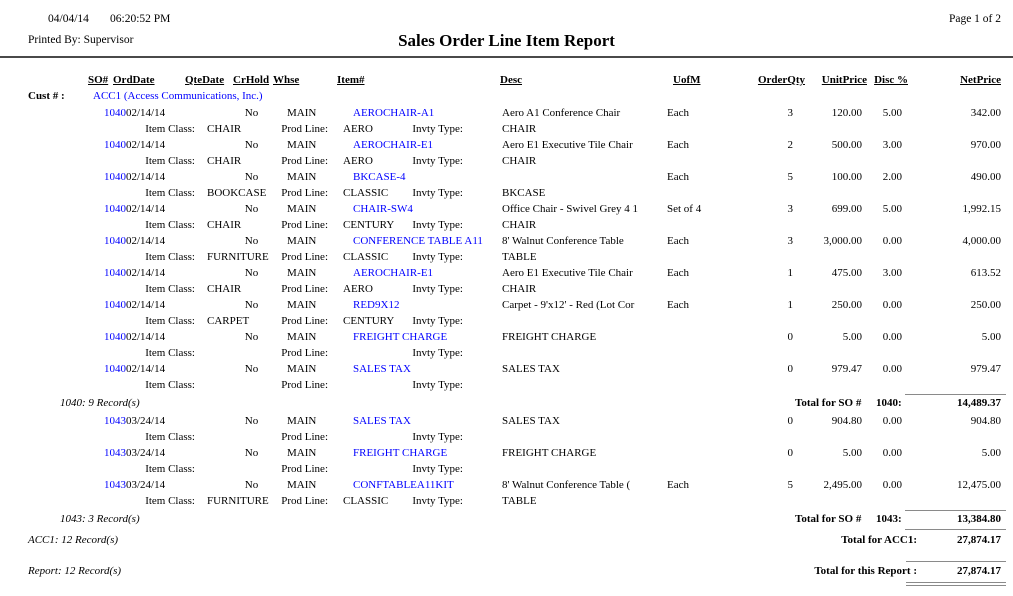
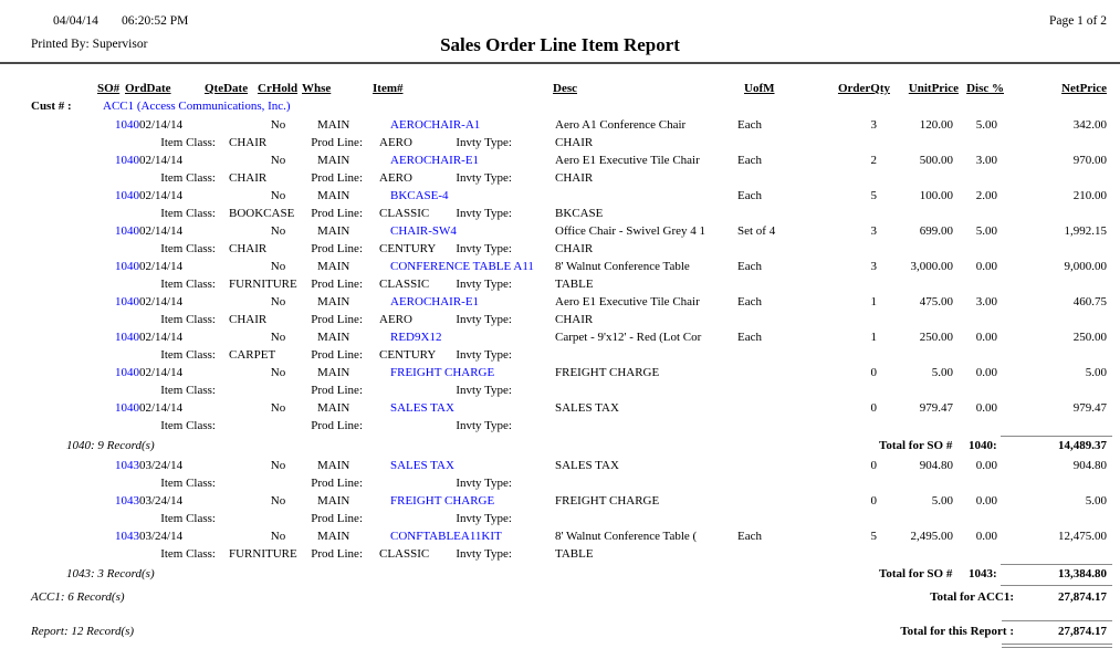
  04/04/14
  06:20:52 PM
  Page 1 of 2
  Printed By: Supervisor
  Sales Order Line Item Report
  SO#
  OrdDate
  QteDate
  CrHold
  Whse
  Item#
  Desc
  UofM
  OrderQty
  UnitPrice
  Disc %
  NetPrice
  Cust # :
  ACC1 (Access Communications, Inc.)
  1040
  02/14/14
  No
  MAIN
  AEROCHAIR-A1
  Aero A1 Conference Chair
  Each
  3
  120.00
  5.00
  342.00
  Item Class:
  CHAIR
  Prod Line:
  AERO
  Invty Type:
  CHAIR
  1040
  02/14/14
  No
  MAIN
  AEROCHAIR-E1
  Aero E1 Executive Tile Chair
  Each
  2
  500.00
  3.00
  970.00
  Item Class:
  CHAIR
  Prod Line:
  AERO
  Invty Type:
  CHAIR
  1040
  02/14/14
  No
  MAIN
  BKCASE-4
  Each
  5
  100.00
  2.00
- 490.00
+ 210.00
  Item Class:
  BOOKCASE
  Prod Line:
  CLASSIC
  Invty Type:
  BKCASE
  1040
  02/14/14
  No
  MAIN
  CHAIR-SW4
  Office Chair - Swivel Grey 4 1
  Set of 4
  3
  699.00
  5.00
  1,992.15
  Item Class:
  CHAIR
  Prod Line:
  CENTURY
  Invty Type:
  CHAIR
  1040
  02/14/14
  No
  MAIN
  CONFERENCE TABLE A11
  8' Walnut Conference Table
  Each
  3
  3,000.00
  0.00
- 4,000.00
+ 9,000.00
  Item Class:
  FURNITURE
  Prod Line:
  CLASSIC
  Invty Type:
  TABLE
  1040
  02/14/14
  No
  MAIN
  AEROCHAIR-E1
  Aero E1 Executive Tile Chair
  Each
  1
  475.00
  3.00
- 613.52
+ 460.75
  Item Class:
  CHAIR
  Prod Line:
  AERO
  Invty Type:
  CHAIR
  1040
  02/14/14
  No
  MAIN
  RED9X12
  Carpet - 9'x12' - Red (Lot Cor
  Each
  1
  250.00
  0.00
  250.00
  Item Class:
  CARPET
  Prod Line:
  CENTURY
  Invty Type:
  1040
  02/14/14
  No
  MAIN
  FREIGHT CHARGE
  FREIGHT CHARGE
  0
  5.00
  0.00
  5.00
  Item Class:
  Prod Line:
  Invty Type:
  1040
  02/14/14
  No
  MAIN
  SALES TAX
  SALES TAX
  0
  979.47
  0.00
  979.47
  Item Class:
  Prod Line:
  Invty Type:
  1040: 9 Record(s)
  Total for SO #
  1040:
  14,489.37
  1043
  03/24/14
  No
  MAIN
  SALES TAX
  SALES TAX
  0
  904.80
  0.00
  904.80
  Item Class:
  Prod Line:
  Invty Type:
  1043
  03/24/14
  No
  MAIN
  FREIGHT CHARGE
  FREIGHT CHARGE
  0
  5.00
  0.00
  5.00
  Item Class:
  Prod Line:
  Invty Type:
  1043
  03/24/14
  No
  MAIN
  CONFTABLEA11KIT
  8' Walnut Conference Table (
  Each
  5
  2,495.00
  0.00
  12,475.00
  Item Class:
  FURNITURE
  Prod Line:
  CLASSIC
  Invty Type:
  TABLE
  1043: 3 Record(s)
  Total for SO #
  1043:
  13,384.80
- ACC1: 12 Record(s)
+ ACC1: 6 Record(s)
  Total for ACC1:
  27,874.17
  Report: 12 Record(s)
  Total for this Report :
  27,874.17
